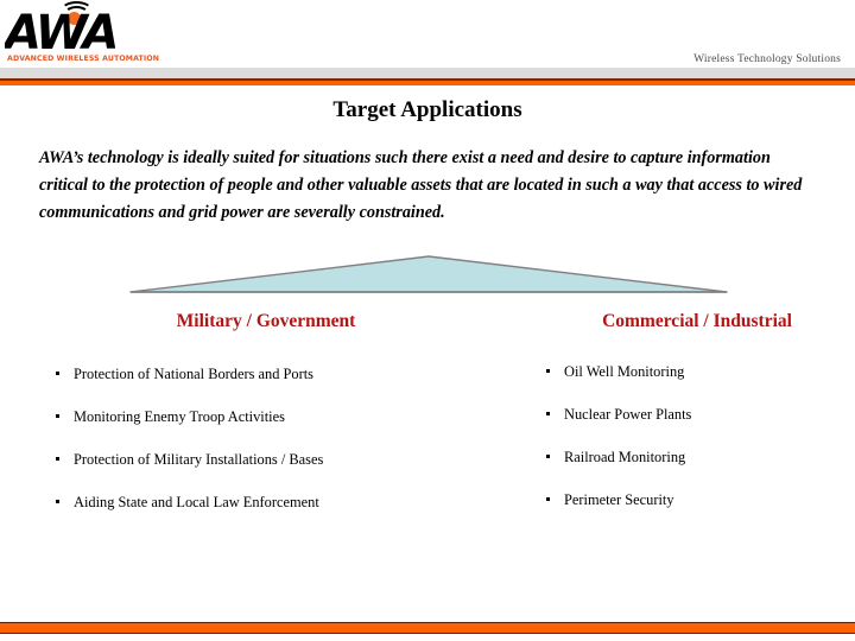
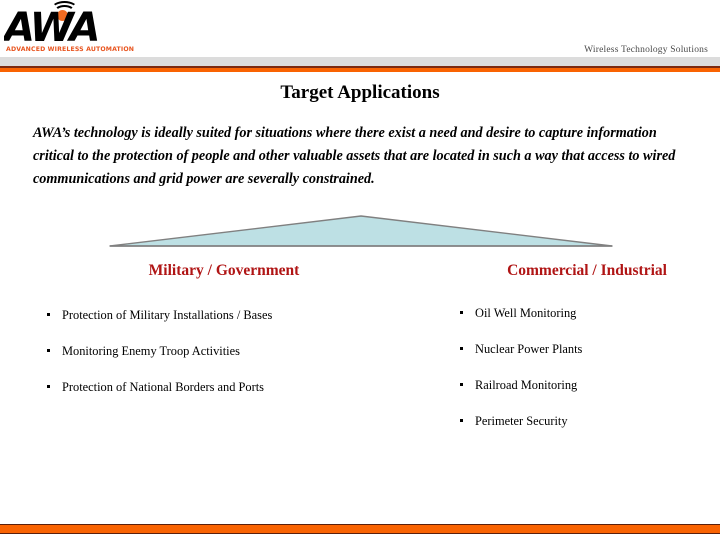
  AWA
  Wireless Technology Solutions
  Target Applications
- AWA’s technology is ideally suited for situations such there exist a need and desire to capture information critical to the protection of people and other valuable assets that are located in such a way that access to wired communications and grid power are severally constrained.
+ AWA’s technology is ideally suited for situations where there exist a need and desire to capture information critical to the protection of people and other valuable assets that are located in such a way that access to wired communications and grid power are severally constrained.
  Military / Government
- Protection of National Borders and Ports
+ Protection of Military Installations / Bases
  Monitoring Enemy Troop Activities
- Protection of Military Installations / Bases
+ Protection of National Borders and Ports
- Aiding State and Local Law Enforcement
  Commercial / Industrial
  Oil Well Monitoring
  Nuclear Power Plants
  Railroad Monitoring
  Perimeter Security
